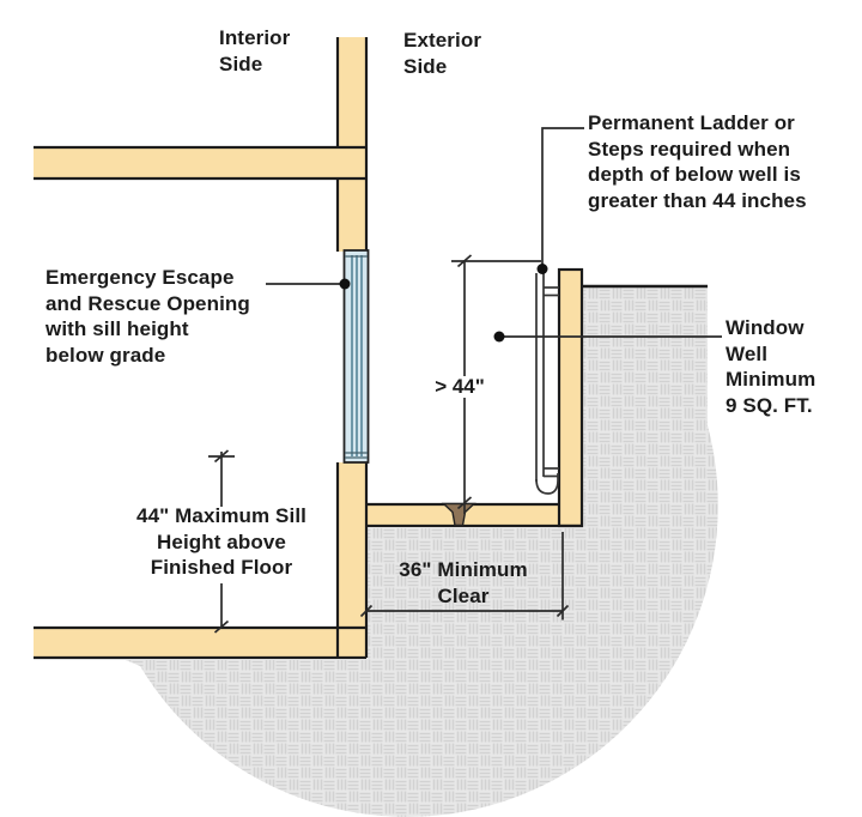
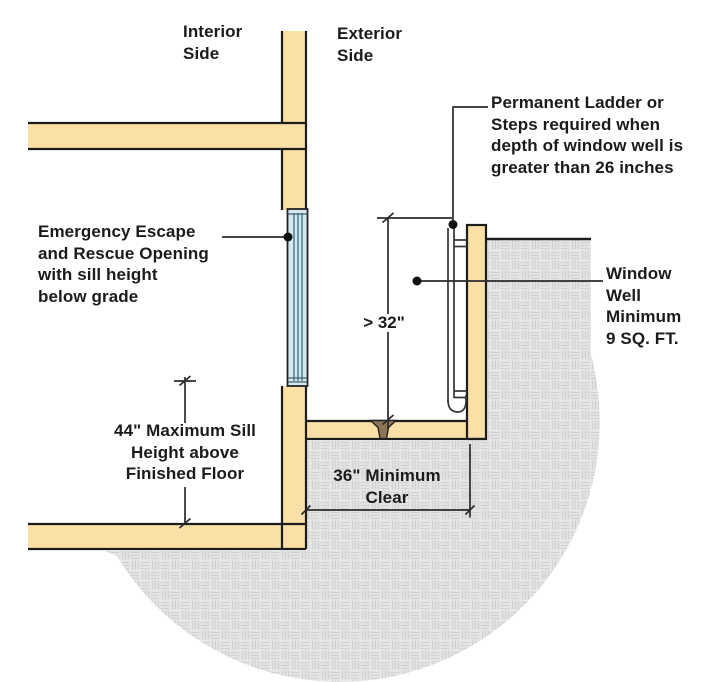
  Interior
  Side
  Exterior
  Side
  Permanent Ladder or
  Steps required when
- depth of below well is
+ depth of window well is
- greater than 44 inches
+ greater than 26 inches
  Emergency Escape
  and Rescue Opening
  with sill height
  below grade
  Window
  Well
  Minimum
  9 SQ. FT.
  44" Maximum Sill
  Height above
  Finished Floor
  36" Minimum
  Clear
- > 44"
+ > 32"
